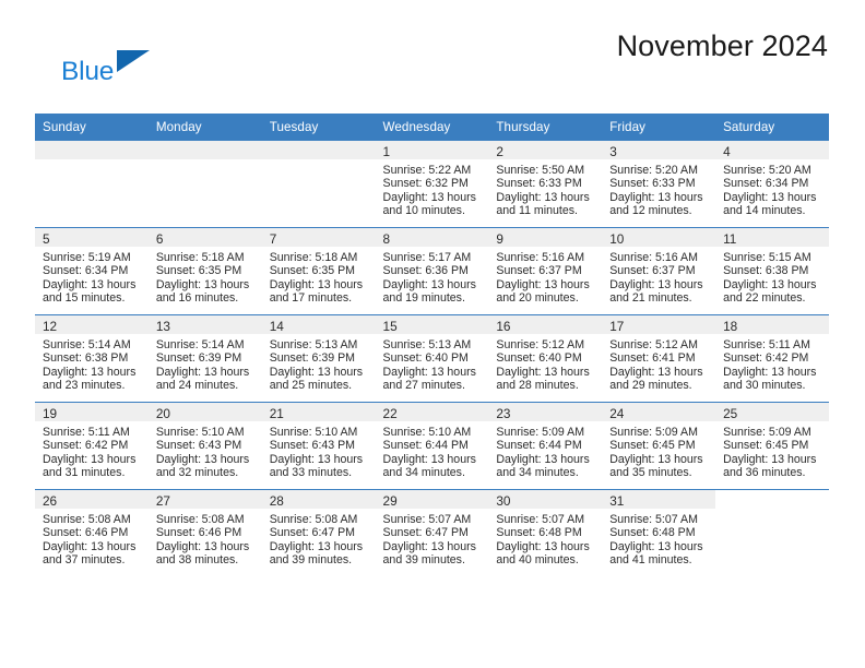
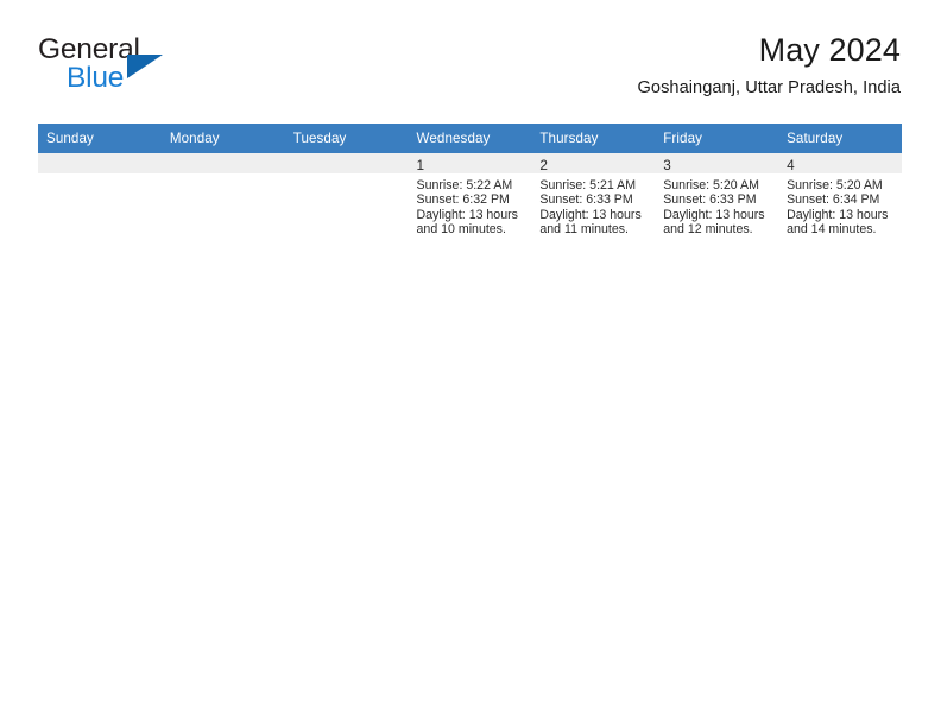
+ General
  Blue
- November 2024
+ May 2024
+ Goshainganj, Uttar Pradesh, India
  Sunday	Monday	Tuesday	Wednesday	Thursday	Friday	Saturday
- 			1Sunrise: 5:22 AMSunset: 6:32 PMDaylight: 13 hoursand 10 minutes.	2Sunrise: 5:50 AMSunset: 6:33 PMDaylight: 13 hoursand 11 minutes.	3Sunrise: 5:20 AMSunset: 6:33 PMDaylight: 13 hoursand 12 minutes.	4Sunrise: 5:20 AMSunset: 6:34 PMDaylight: 13 hoursand 14 minutes.
+ 			1Sunrise: 5:22 AMSunset: 6:32 PMDaylight: 13 hoursand 10 minutes.	2Sunrise: 5:21 AMSunset: 6:33 PMDaylight: 13 hoursand 11 minutes.	3Sunrise: 5:20 AMSunset: 6:33 PMDaylight: 13 hoursand 12 minutes.	4Sunrise: 5:20 AMSunset: 6:34 PMDaylight: 13 hoursand 14 minutes.
- 5Sunrise: 5:19 AMSunset: 6:34 PMDaylight: 13 hoursand 15 minutes.	6Sunrise: 5:18 AMSunset: 6:35 PMDaylight: 13 hoursand 16 minutes.	7Sunrise: 5:18 AMSunset: 6:35 PMDaylight: 13 hoursand 17 minutes.	8Sunrise: 5:17 AMSunset: 6:36 PMDaylight: 13 hoursand 19 minutes.	9Sunrise: 5:16 AMSunset: 6:37 PMDaylight: 13 hoursand 20 minutes.	10Sunrise: 5:16 AMSunset: 6:37 PMDaylight: 13 hoursand 21 minutes.	11Sunrise: 5:15 AMSunset: 6:38 PMDaylight: 13 hoursand 22 minutes.
- 12Sunrise: 5:14 AMSunset: 6:38 PMDaylight: 13 hoursand 23 minutes.	13Sunrise: 5:14 AMSunset: 6:39 PMDaylight: 13 hoursand 24 minutes.	14Sunrise: 5:13 AMSunset: 6:39 PMDaylight: 13 hoursand 25 minutes.	15Sunrise: 5:13 AMSunset: 6:40 PMDaylight: 13 hoursand 27 minutes.	16Sunrise: 5:12 AMSunset: 6:40 PMDaylight: 13 hoursand 28 minutes.	17Sunrise: 5:12 AMSunset: 6:41 PMDaylight: 13 hoursand 29 minutes.	18Sunrise: 5:11 AMSunset: 6:42 PMDaylight: 13 hoursand 30 minutes.
- 19Sunrise: 5:11 AMSunset: 6:42 PMDaylight: 13 hoursand 31 minutes.	20Sunrise: 5:10 AMSunset: 6:43 PMDaylight: 13 hoursand 32 minutes.	21Sunrise: 5:10 AMSunset: 6:43 PMDaylight: 13 hoursand 33 minutes.	22Sunrise: 5:10 AMSunset: 6:44 PMDaylight: 13 hoursand 34 minutes.	23Sunrise: 5:09 AMSunset: 6:44 PMDaylight: 13 hoursand 34 minutes.	24Sunrise: 5:09 AMSunset: 6:45 PMDaylight: 13 hoursand 35 minutes.	25Sunrise: 5:09 AMSunset: 6:45 PMDaylight: 13 hoursand 36 minutes.
- 26Sunrise: 5:08 AMSunset: 6:46 PMDaylight: 13 hoursand 37 minutes.	27Sunrise: 5:08 AMSunset: 6:46 PMDaylight: 13 hoursand 38 minutes.	28Sunrise: 5:08 AMSunset: 6:47 PMDaylight: 13 hoursand 39 minutes.	29Sunrise: 5:07 AMSunset: 6:47 PMDaylight: 13 hoursand 39 minutes.	30Sunrise: 5:07 AMSunset: 6:48 PMDaylight: 13 hoursand 40 minutes.	31Sunrise: 5:07 AMSunset: 6:48 PMDaylight: 13 hoursand 41 minutes.
